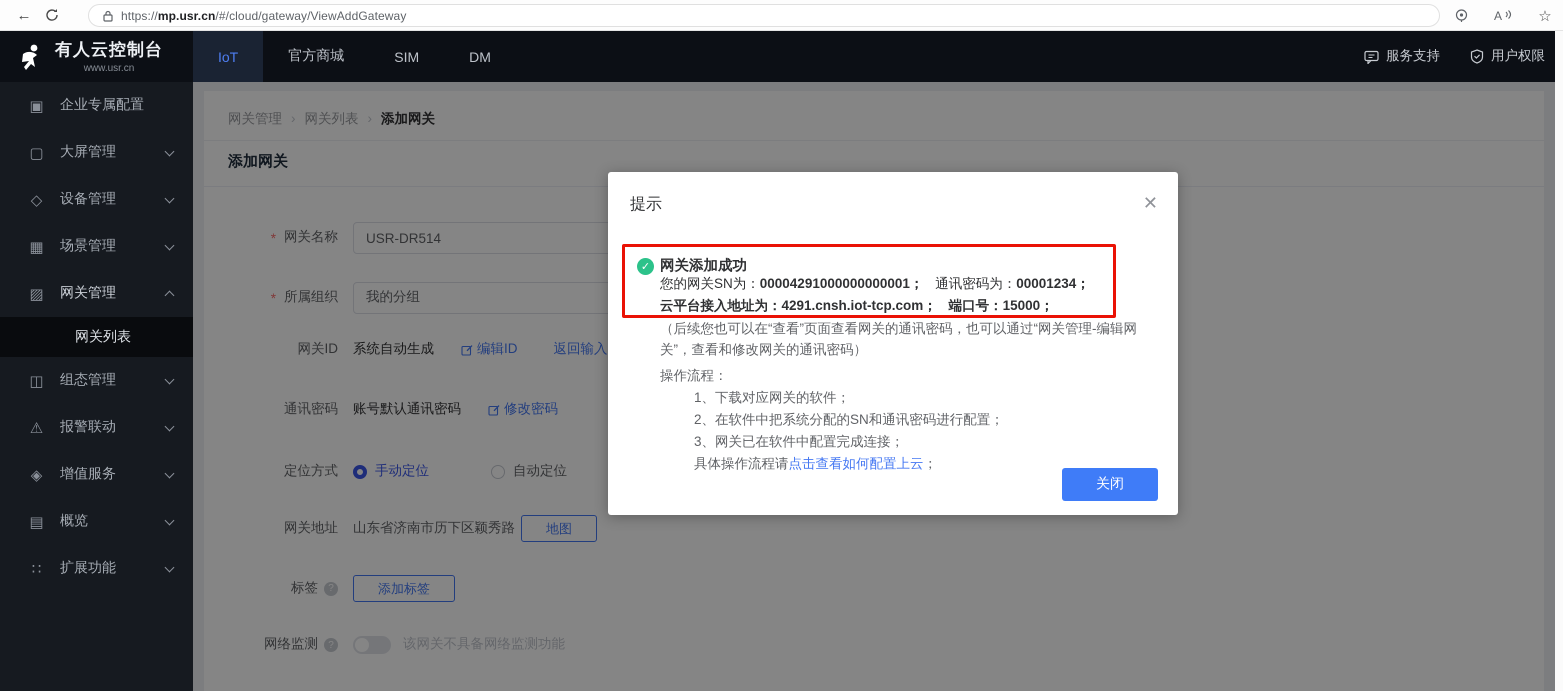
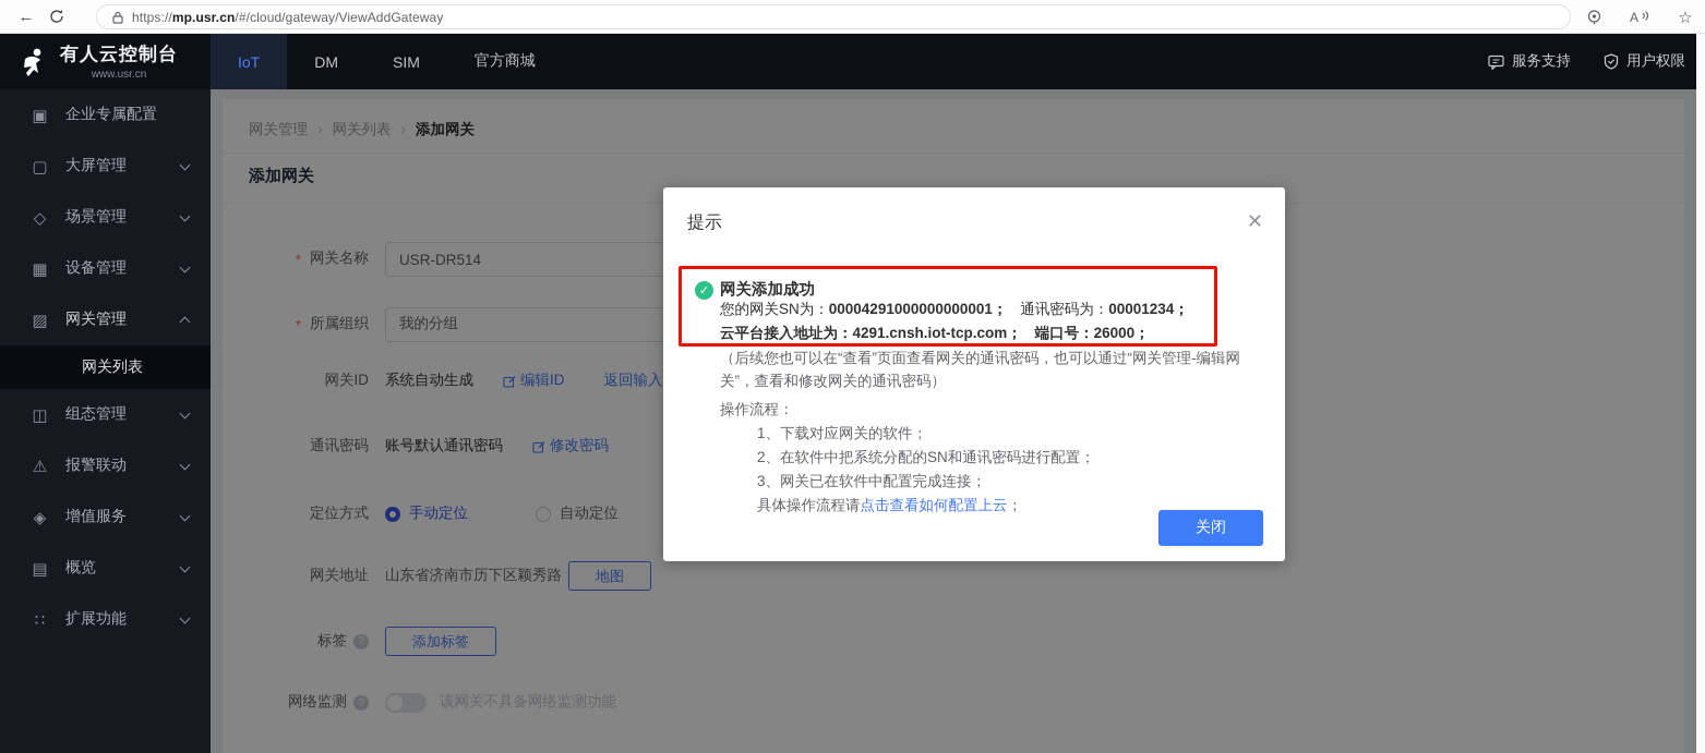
  ←
  https://mp.usr.cn/#/cloud/gateway/ViewAddGateway
  A
  ☆
  有人云控制台
  www.usr.cn
  IoT
- 官方商城
+ DM
  SIM
- DM
+ 官方商城
  服务支持
  用户权限
  ▣
  企业专属配置
  ▢
  大屏管理
  ◇
- 设备管理
+ 场景管理
  ▦
- 场景管理
+ 设备管理
  ▨
  网关管理
  网关列表
  ◫
  组态管理
  ⚠
  报警联动
  ◈
  增值服务
  ▤
  概览
  ∷
  扩展功能
  网关管理
  ›
  网关列表
  ›
  添加网关
  添加网关
  *
  网关名称
  USR-DR514
  *
  所属组织
  我的分组
  网关ID
  系统自动生成
  编辑ID
  通讯密码
  账号默认通讯密码
  修改密码
  定位方式
  手动定位
  自动定位
  网关地址
  山东省济南市历下区颖秀路
  地图
  标签
  ?
  添加标签
  网络监测
  ?
  该网关不具备网络监测功能
  提示
  ✕
  ✓
  网关添加成功
  您的网关SN为：00004291000000000001； 通讯密码为：00001234；
- 云平台接入地址为：4291.cnsh.iot-tcp.com； 端口号：15000；
+ 云平台接入地址为：4291.cnsh.iot-tcp.com； 端口号：26000；
  （后续您也可以在“查看”页面查看网关的通讯密码，也可以通过“网关管理-编辑网关”，查看和修改网关的通讯密码）
  操作流程：
  1、下载对应网关的软件；
  2、在软件中把系统分配的SN和通讯密码进行配置；
  3、网关已在软件中配置完成连接；
  具体操作流程请点击查看如何配置上云；
  关闭
